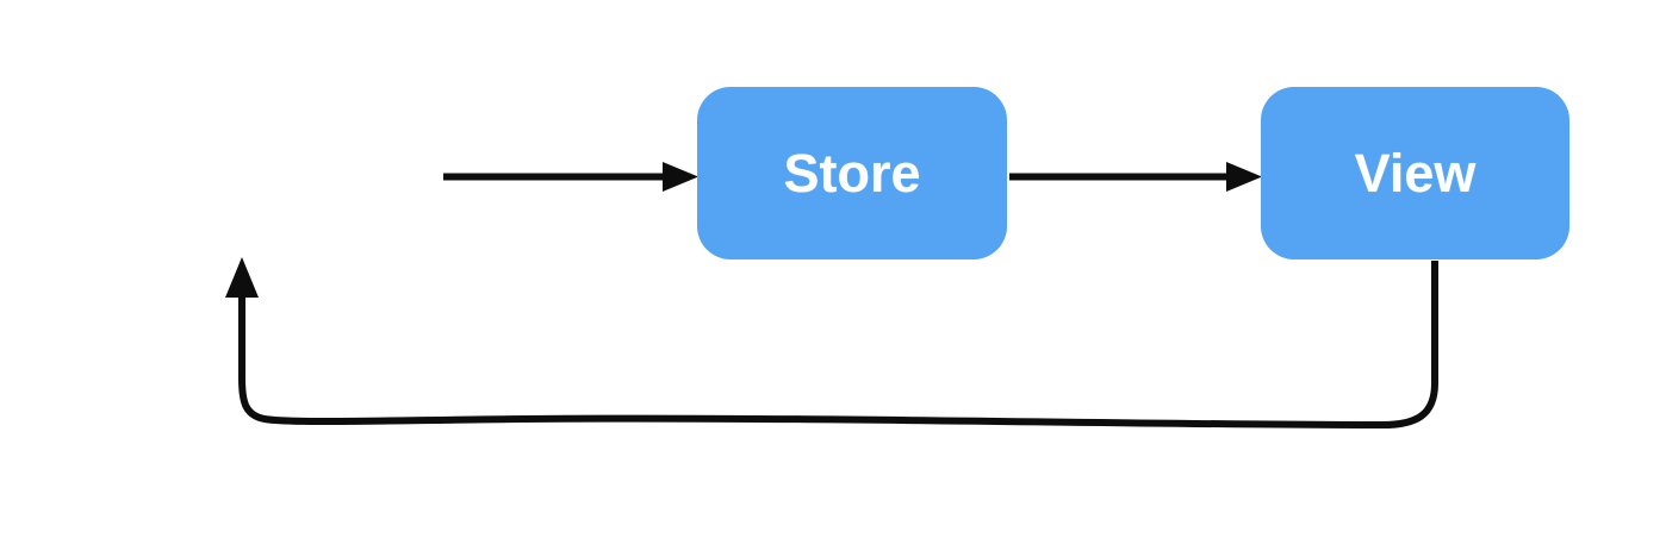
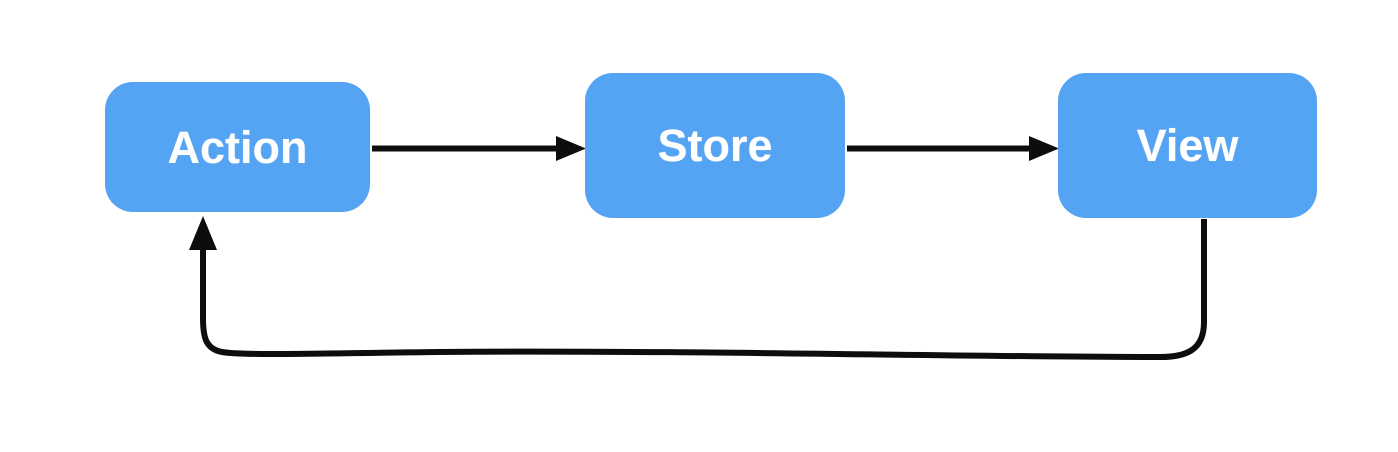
+ Action
  Store
  View
